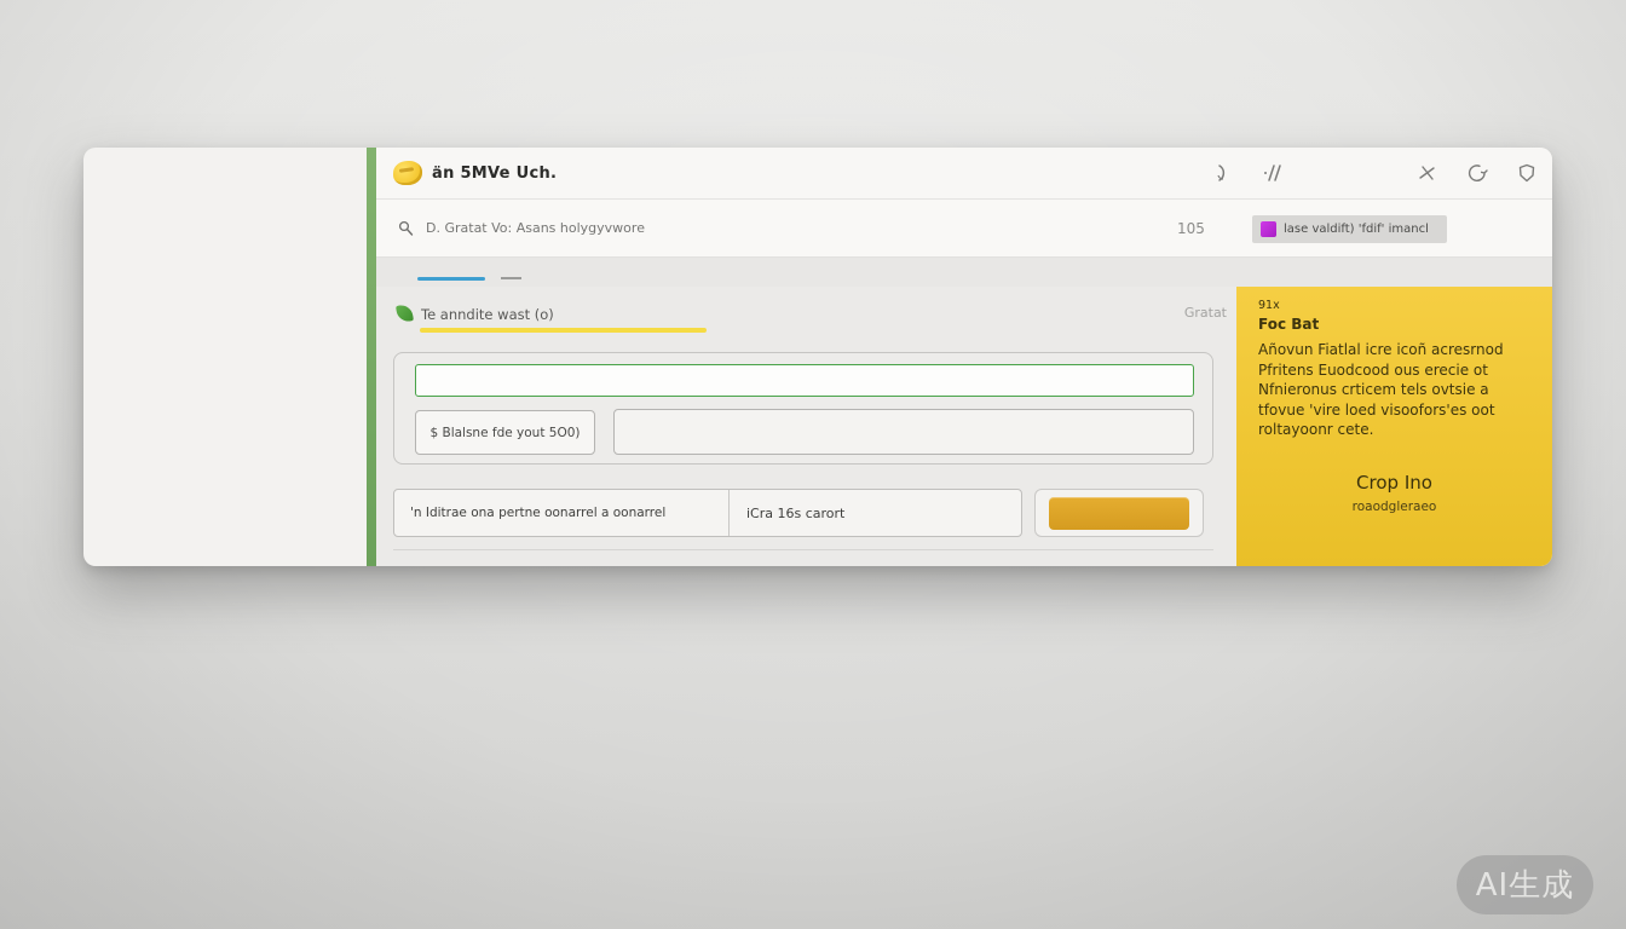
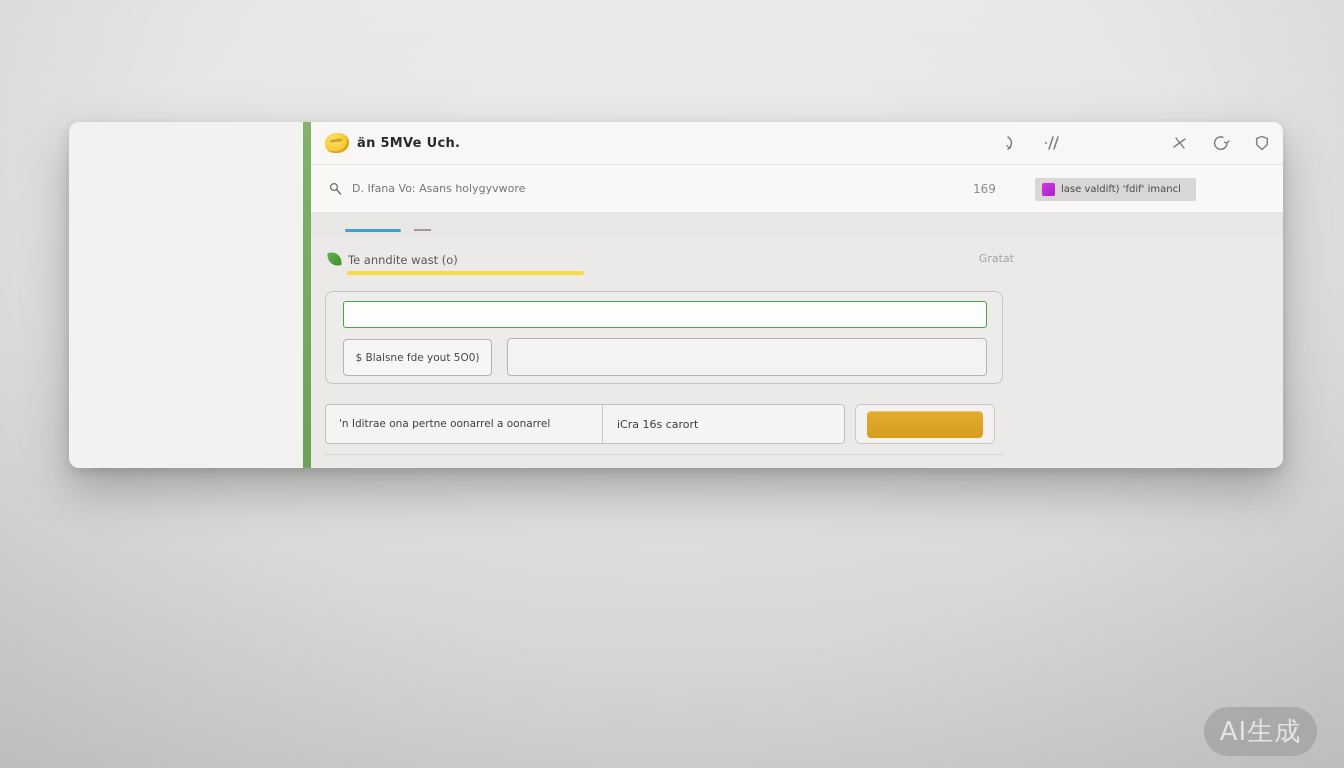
  än 5MVe Uch.
- D. Gratat Vo: Asans holygyvwore
+ D. Ifana Vo: Asans holygyvwore
- 105
+ 169
  lase valdift) 'fdif' imancl
  Te anndite wast (o)
  Gratat
  $ Blalsne fde yout 5O0)
  'n Iditrae ona pertne oonarrel a oonarrel
  iCra 16s carort
- 91x
- Foc Bat
- Añovun Fiatlal icre icoñ acresrnod Pfritens Euodcood ous erecie ot Nfnieronus crticem tels ovtsie a tfovue 'vire loed visoofors'es oot roltayoonr cete.
- Crop Ino
- roaodgleraeo
  AI生成
